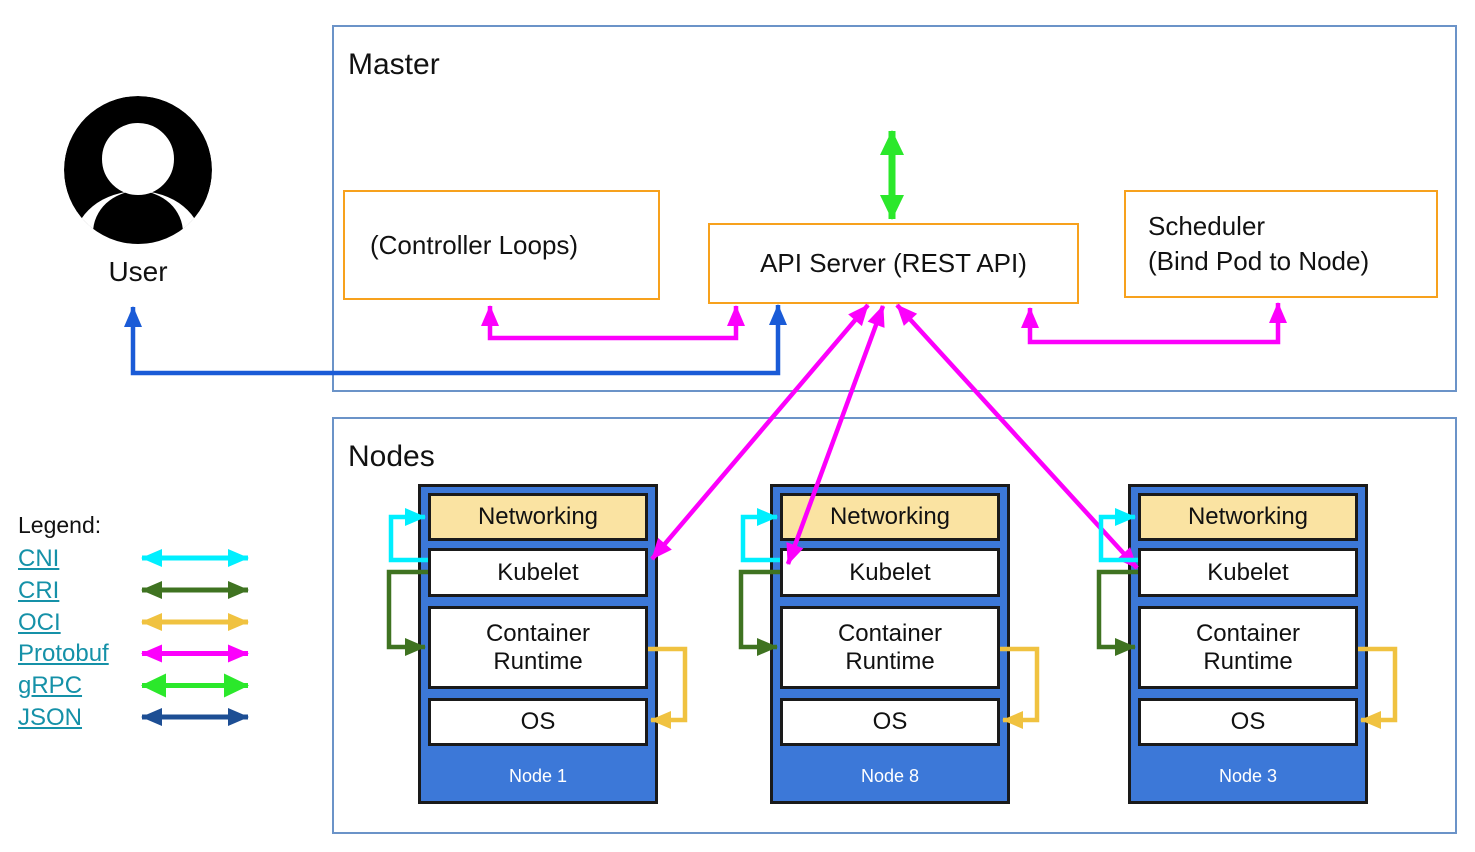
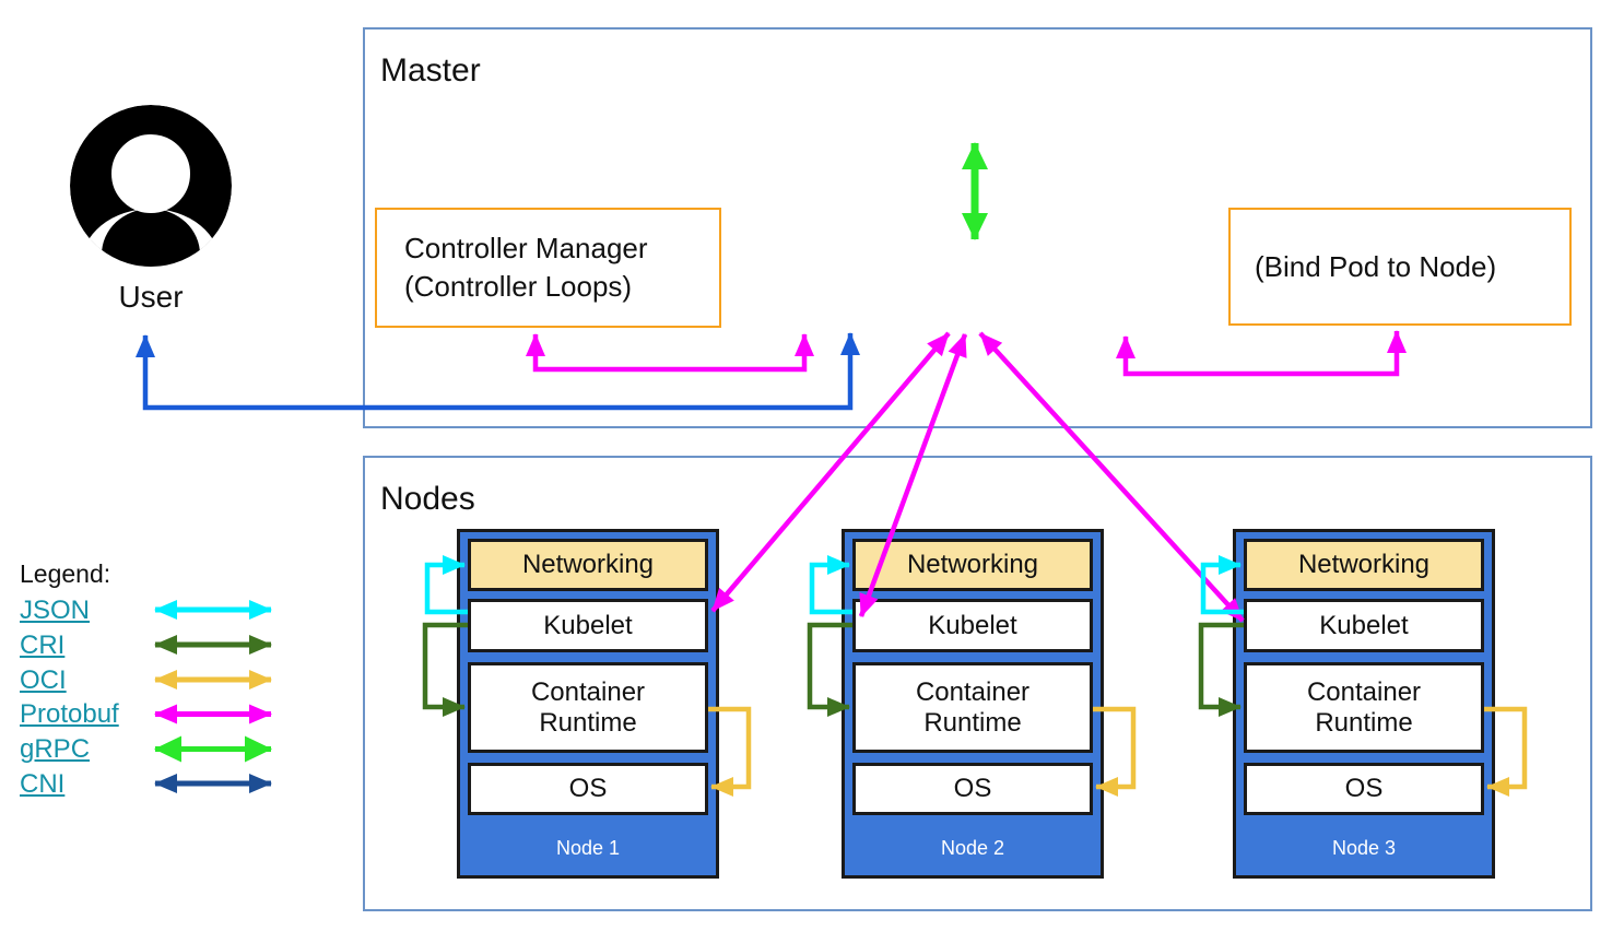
  Master
+ Controller Manager
  (Controller Loops)
- API Server (REST API)
- Scheduler
  (Bind Pod to Node)
  User
  Nodes
  Networking
  Kubelet
  Container Runtime
  OS
  Node 1
  Networking
  Kubelet
  Container Runtime
  OS
- Node 8
+ Node 2
  Networking
  Kubelet
  Container Runtime
  OS
  Node 3
  Legend:
- CNI
+ JSON
  CRI
  OCI
  Protobuf
  gRPC
- JSON
+ CNI
